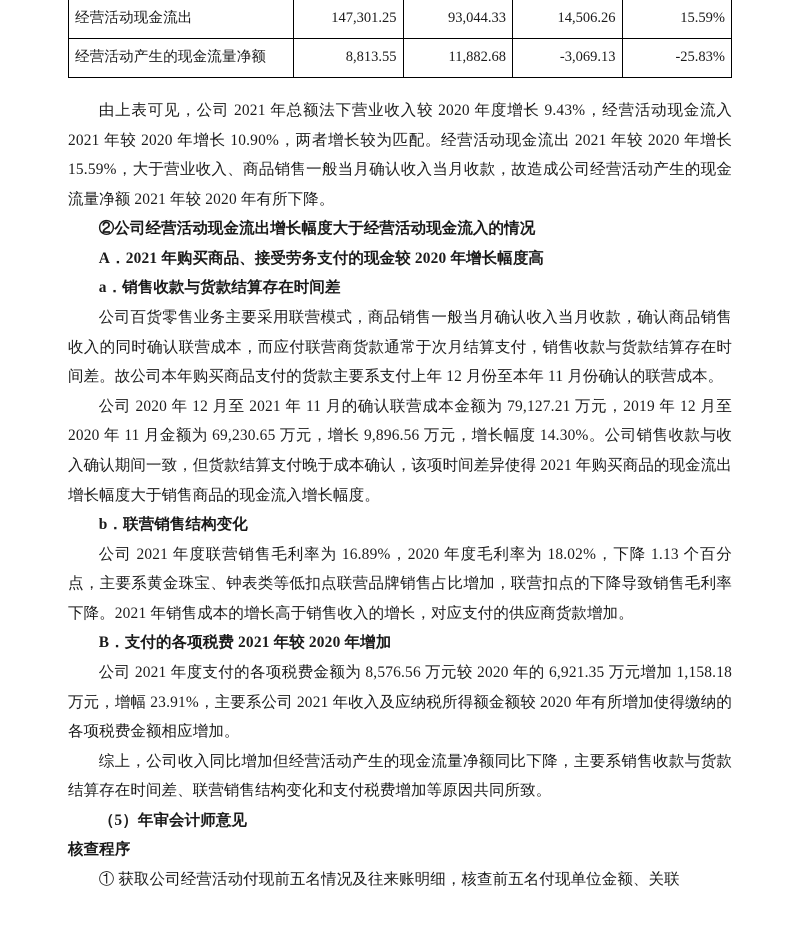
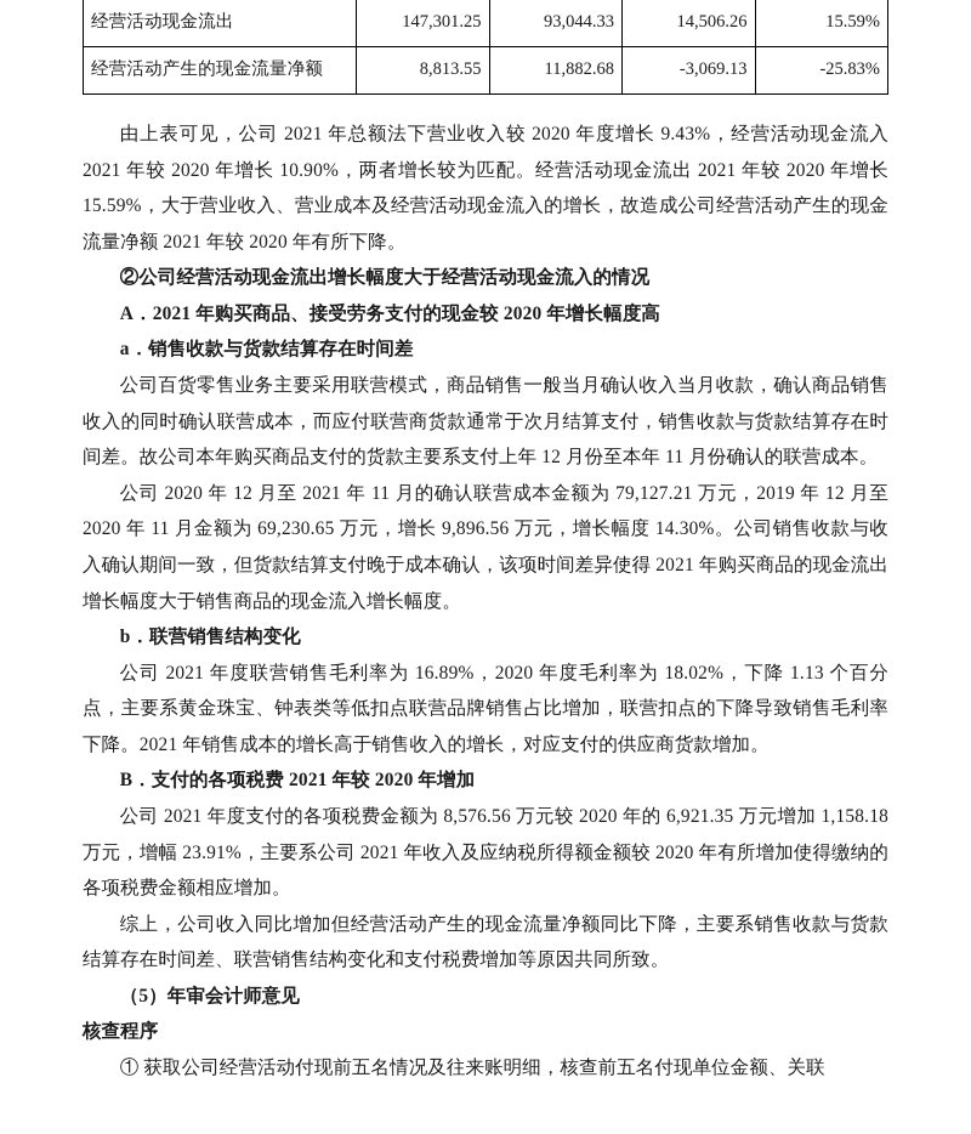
  经营活动现金流出	147,301.25	93,044.33	14,506.26	15.59%
  经营活动产生的现金流量净额	8,813.55	11,882.68	-3,069.13	-25.83%
- 由上表可见，公司 2021 年总额法下营业收入较 2020 年度增长 9.43%，经营活动现金流入 2021 年较 2020 年增长 10.90%，两者增长较为匹配。经营活动现金流出 2021 年较 2020 年增长 15.59%，大于营业收入、商品销售一般当月确认收入当月收款，故造成公司经营活动产生的现金流量净额 2021 年较 2020 年有所下降。
+ 由上表可见，公司 2021 年总额法下营业收入较 2020 年度增长 9.43%，经营活动现金流入 2021 年较 2020 年增长 10.90%，两者增长较为匹配。经营活动现金流出 2021 年较 2020 年增长 15.59%，大于营业收入、营业成本及经营活动现金流入的增长，故造成公司经营活动产生的现金流量净额 2021 年较 2020 年有所下降。
  ②公司经营活动现金流出增长幅度大于经营活动现金流入的情况
  A．2021 年购买商品、接受劳务支付的现金较 2020 年增长幅度高
  a．销售收款与货款结算存在时间差
  公司百货零售业务主要采用联营模式，商品销售一般当月确认收入当月收款，确认商品销售收入的同时确认联营成本，而应付联营商货款通常于次月结算支付，销售收款与货款结算存在时间差。故公司本年购买商品支付的货款主要系支付上年 12 月份至本年 11 月份确认的联营成本。
  公司 2020 年 12 月至 2021 年 11 月的确认联营成本金额为 79,127.21 万元，2019 年 12 月至 2020 年 11 月金额为 69,230.65 万元，增长 9,896.56 万元，增长幅度 14.30%。公司销售收款与收入确认期间一致，但货款结算支付晚于成本确认，该项时间差异使得 2021 年购买商品的现金流出增长幅度大于销售商品的现金流入增长幅度。
  b．联营销售结构变化
  公司 2021 年度联营销售毛利率为 16.89%，2020 年度毛利率为 18.02%，下降 1.13 个百分点，主要系黄金珠宝、钟表类等低扣点联营品牌销售占比增加，联营扣点的下降导致销售毛利率下降。2021 年销售成本的增长高于销售收入的增长，对应支付的供应商货款增加。
  B．支付的各项税费 2021 年较 2020 年增加
  公司 2021 年度支付的各项税费金额为 8,576.56 万元较 2020 年的 6,921.35 万元增加 1,158.18 万元，增幅 23.91%，主要系公司 2021 年收入及应纳税所得额金额较 2020 年有所增加使得缴纳的各项税费金额相应增加。
  综上，公司收入同比增加但经营活动产生的现金流量净额同比下降，主要系销售收款与货款结算存在时间差、联营销售结构变化和支付税费增加等原因共同所致。
  （5）年审会计师意见
  核查程序
  ① 获取公司经营活动付现前五名情况及往来账明细，核查前五名付现单位金额、关联
